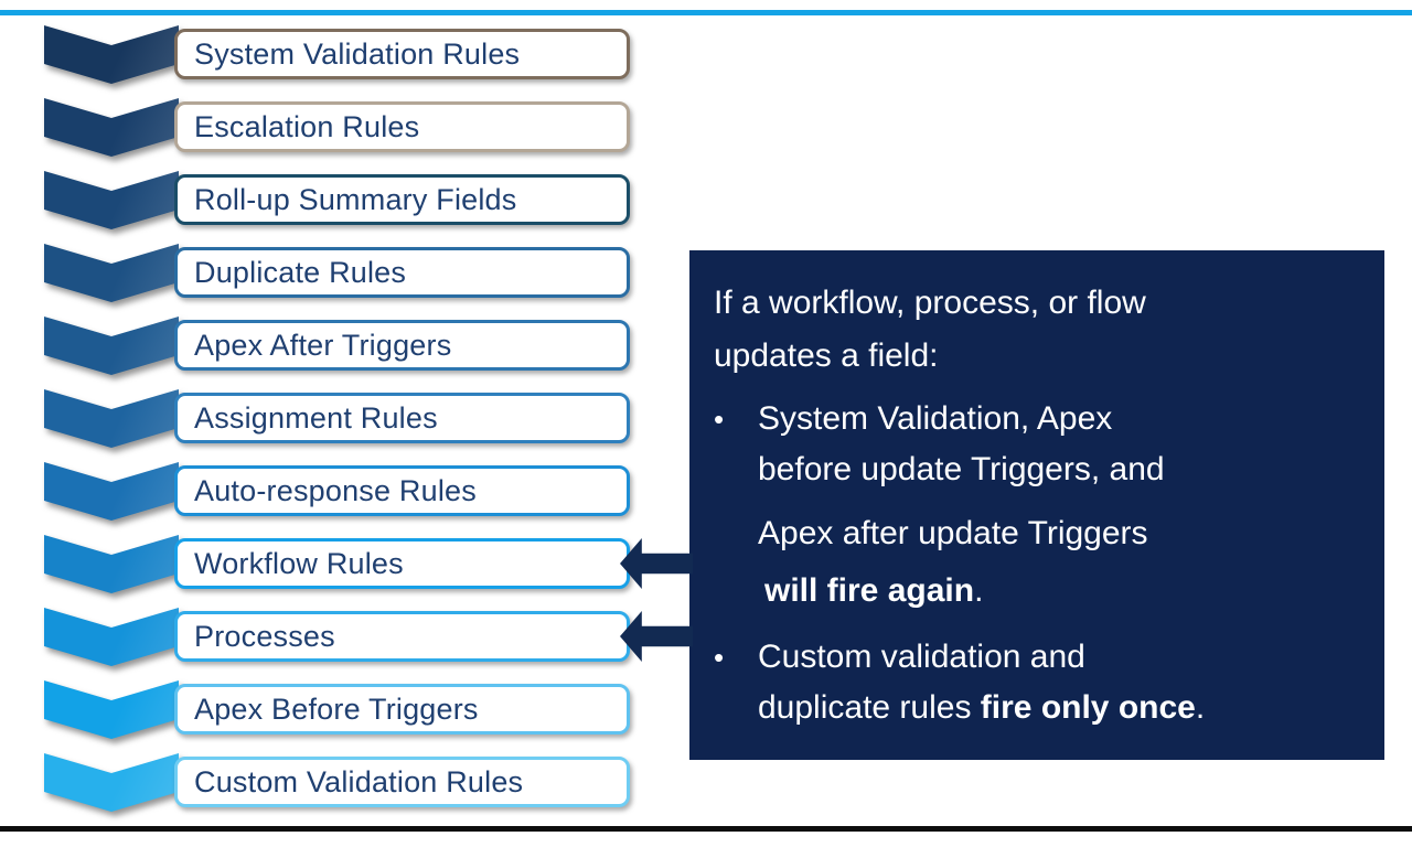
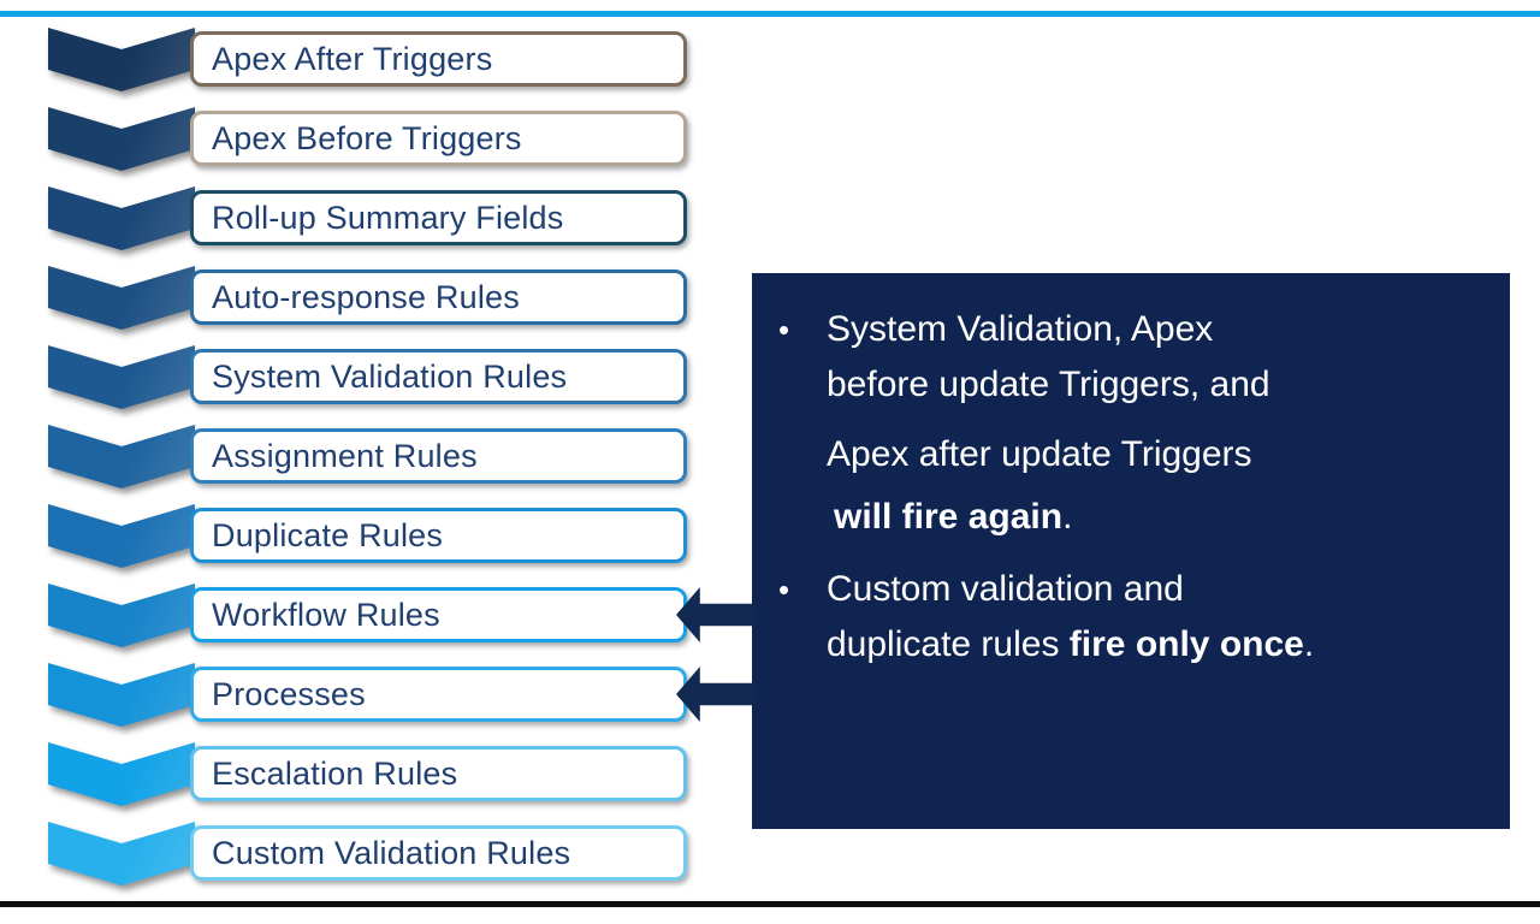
- System Validation Rules
+ Apex After Triggers
- Escalation Rules
+ Apex Before Triggers
  Roll-up Summary Fields
- Duplicate Rules
+ Auto-response Rules
- Apex After Triggers
+ System Validation Rules
  Assignment Rules
- Auto-response Rules
+ Duplicate Rules
  Workflow Rules
  Processes
- Apex Before Triggers
+ Escalation Rules
  Custom Validation Rules
- If a workflow, process, or flow
- updates a field:
  •
  System Validation, Apex
  before update Triggers, and
  Apex after update Triggers
  will fire again.
  •
  Custom validation and
  duplicate rules fire only once.
